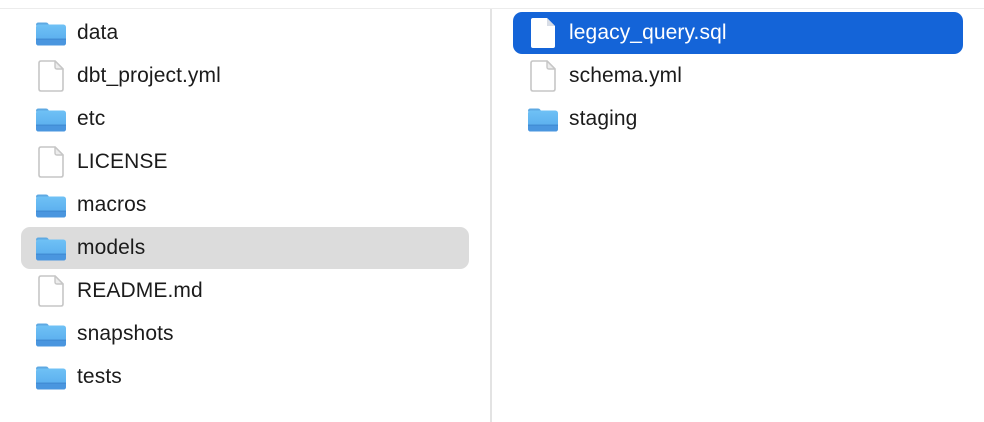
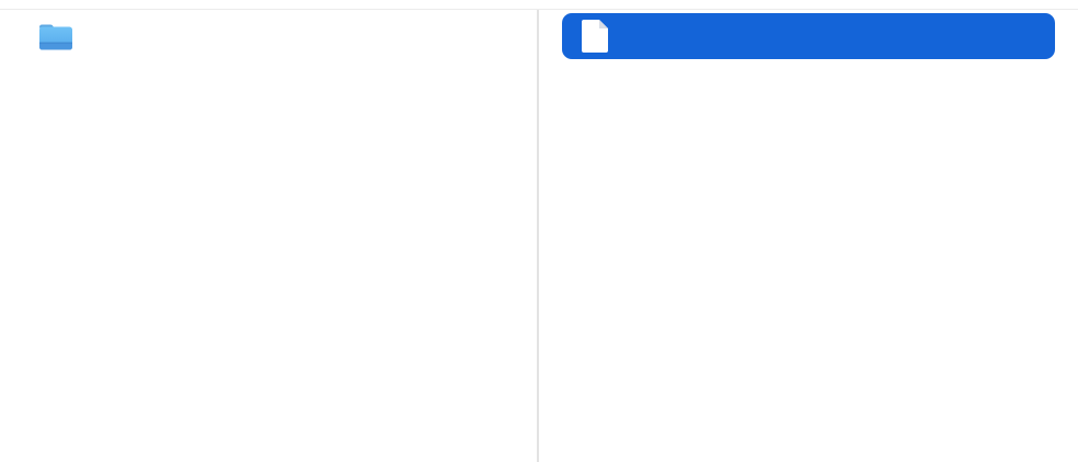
- data
- dbt_project.yml
- etc
- LICENSE
- macros
- models
- README.md
- snapshots
- tests
- legacy_query.sql
- schema.yml
- staging
